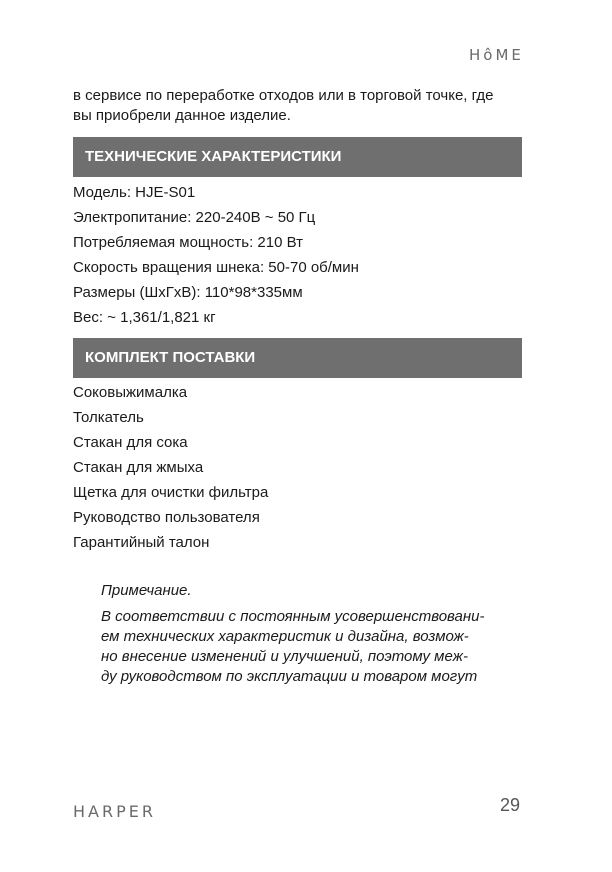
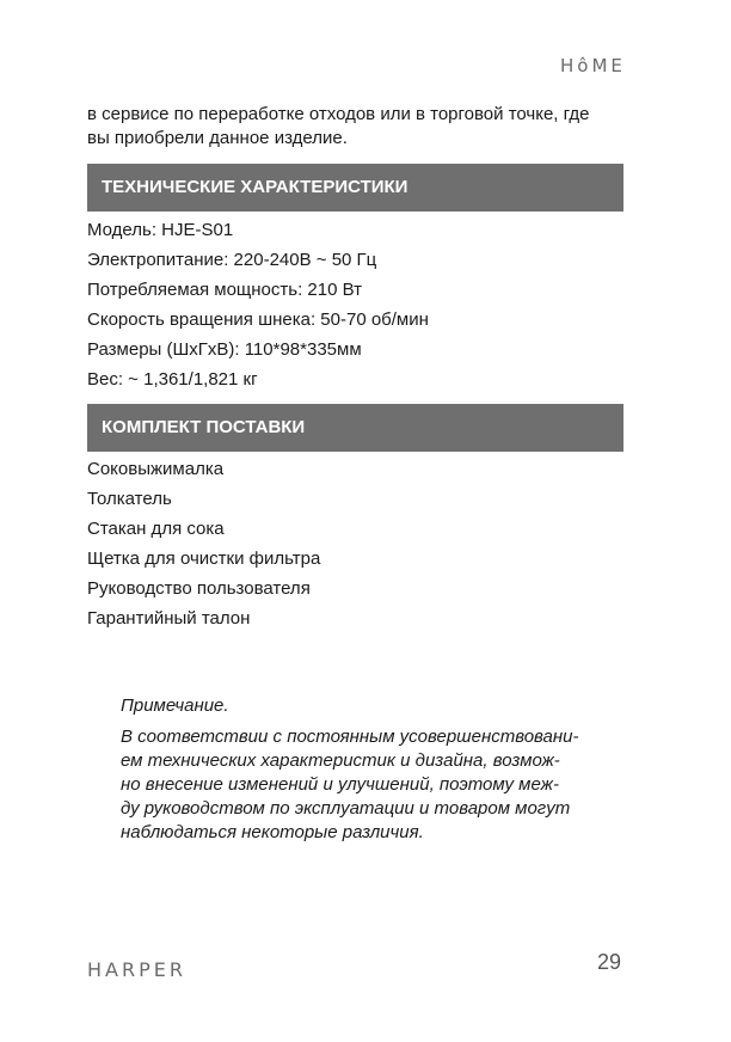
  HôME
  в сервисе по переработке отходов или в торговой точке, где
  вы приобрели данное изделие.
  ТЕХНИЧЕСКИЕ ХАРАКТЕРИСТИКИ
  Модель: HJE-S01
  Электропитание: 220-240В ~ 50 Гц
  Потребляемая мощность: 210 Вт
  Скорость вращения шнека: 50-70 об/мин
  Размеры (ШхГхВ): 110*98*335мм
  Вес: ~ 1,361/1,821 кг
  КОМПЛЕКТ ПОСТАВКИ
  Соковыжималка
  Толкатель
  Стакан для сока
- Стакан для жмыха
  Щетка для очистки фильтра
  Руководство пользователя
  Гарантийный талон
  Примечание.
  В соответствии с постоянным усовершенствовани-
  ем технических характеристик и дизайна, возмож-
  но внесение изменений и улучшений, поэтому меж-
  ду руководством по эксплуатации и товаром могут
+ наблюдаться некоторые различия.
  HARPER
  29
